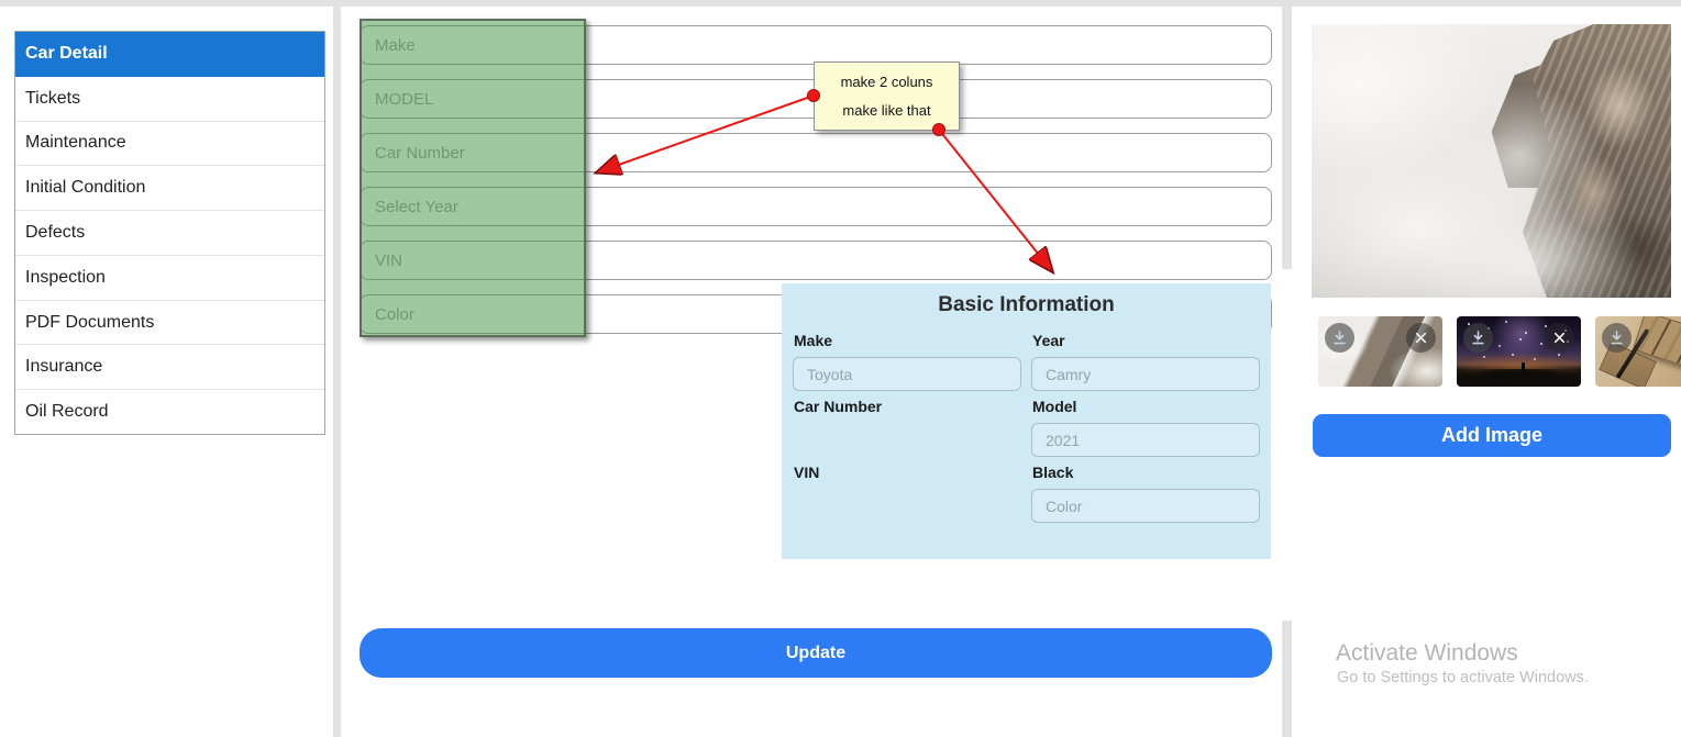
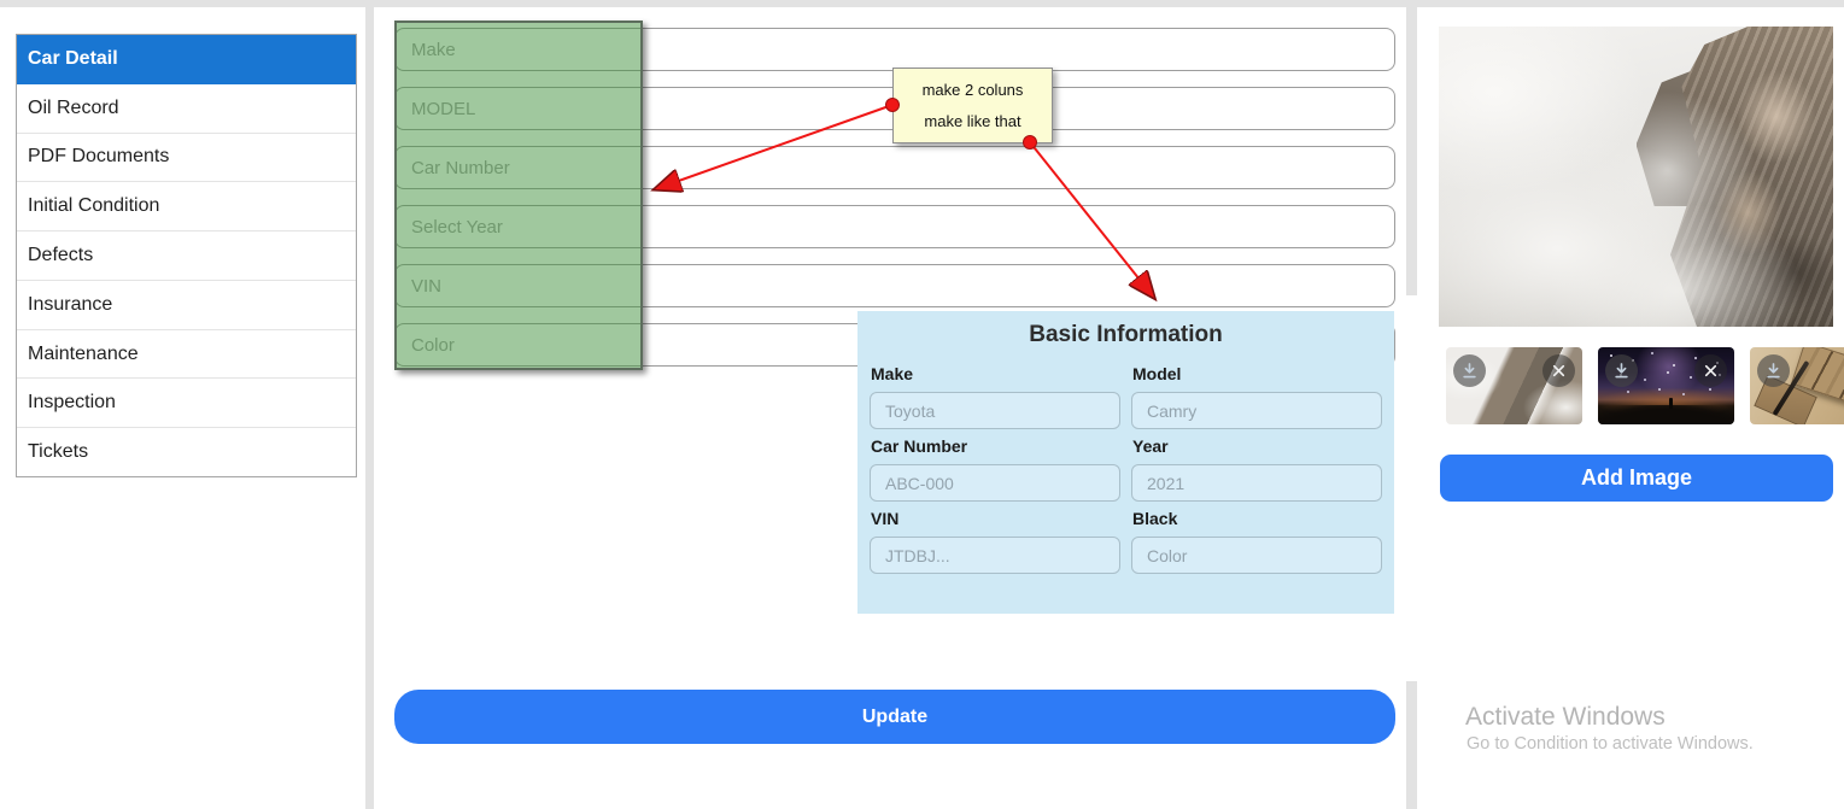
  Car Detail
- Tickets
+ Oil Record
- Maintenance
+ PDF Documents
  Initial Condition
  Defects
- Inspection
+ Insurance
- PDF Documents
+ Maintenance
- Insurance
+ Inspection
- Oil Record
+ Tickets
  Make
  MODEL
  Car Number
  Select Year
  VIN
  Color
  make 2 coluns
  make like that
  Basic Information
  Make
  Toyota
- Year
+ Model
  Camry
  Car Number
+ ABC-000
- Model
+ Year
  2021
  VIN
+ JTDBJ...
  Black
  Color
  Update
  Add Image
  Activate Windows
- Go to Settings to activate Windows.
+ Go to Condition to activate Windows.
